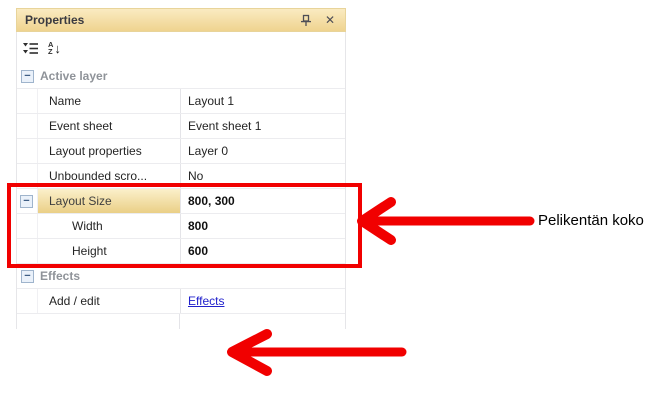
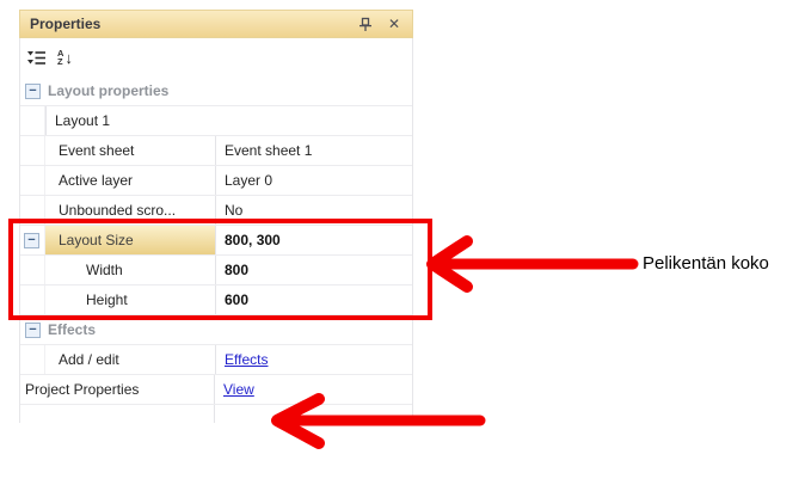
  Properties
  ✕
  A
  Z
  ↓
  −
- Active layer
+ Layout properties
- Name
  Layout 1
  Event sheet
  Event sheet 1
- Layout properties
+ Active layer
  Layer 0
  Unbounded scro...
  No
  −
  Layout Size
  800, 300
  Width
  800
  Height
  600
  −
  Effects
  Add / edit
  Effects
+ Project Properties
+ View
  Pelikentän koko
